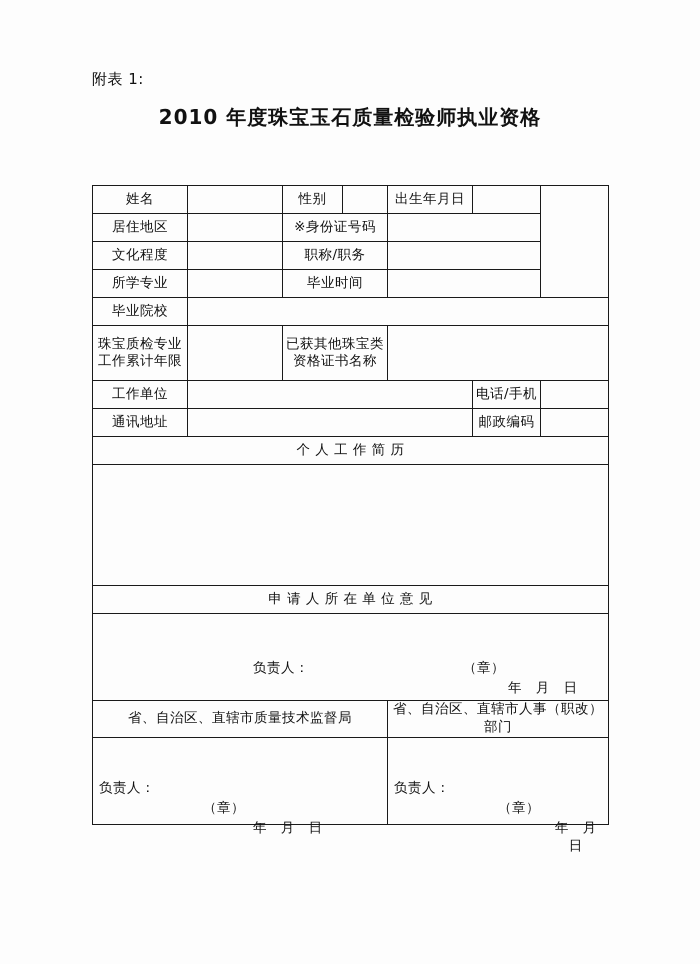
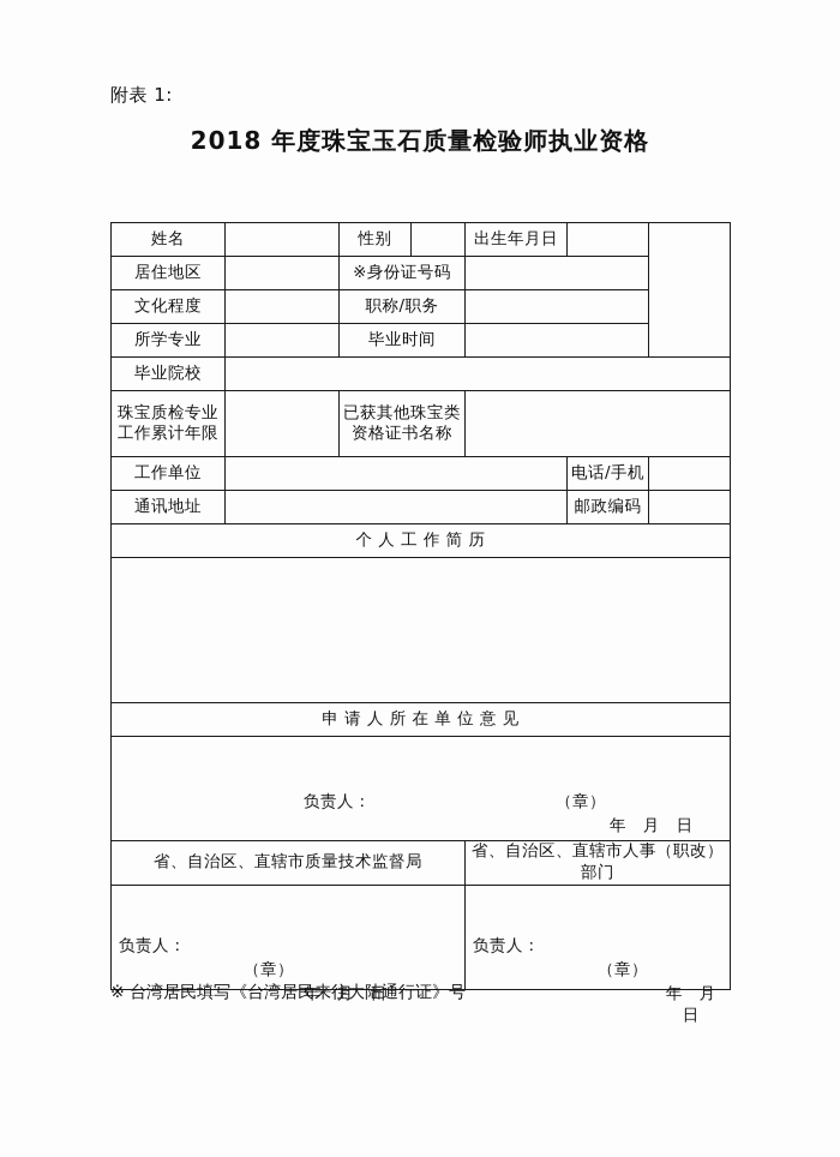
  附表 1:
- 2010 年度珠宝玉石质量检验师执业资格
+ 2018 年度珠宝玉石质量检验师执业资格
  姓名		性别		出生年月日
  居住地区		※身份证号码
  文化程度		职称/职务
  所学专业		毕业时间
  毕业院校
  珠宝质检专业 工作累计年限		已获其他珠宝类 资格证书名称
  工作单位		电话/手机
  通讯地址		邮政编码
  个 人 工 作 简 历
  申 请 人 所 在 单 位 意 见
  负责人： （章） 年 月 日
  省、自治区、直辖市质量技术监督局	省、自治区、直辖市人事（职改）部门
  负责人： （章） 年 月 日	负责人： （章） 年 月 日
+ ※ 台湾居民填写《台湾居民来往大陆通行证》号
